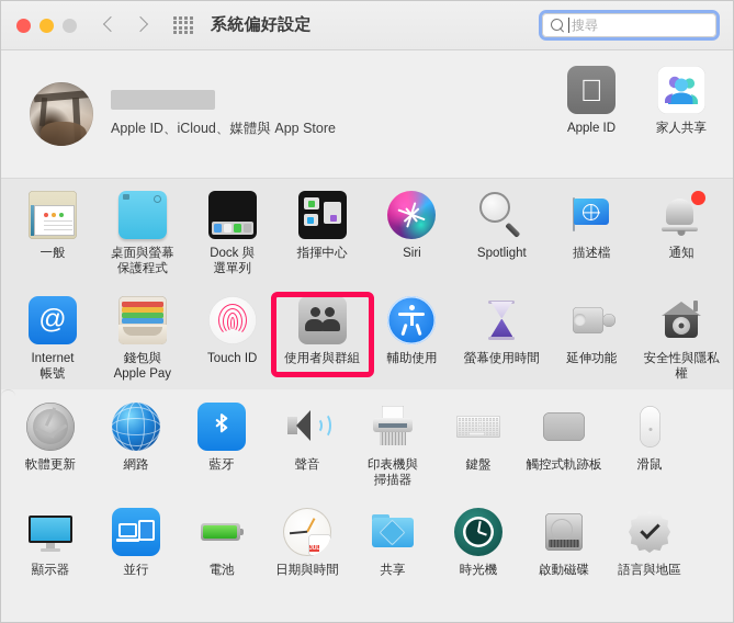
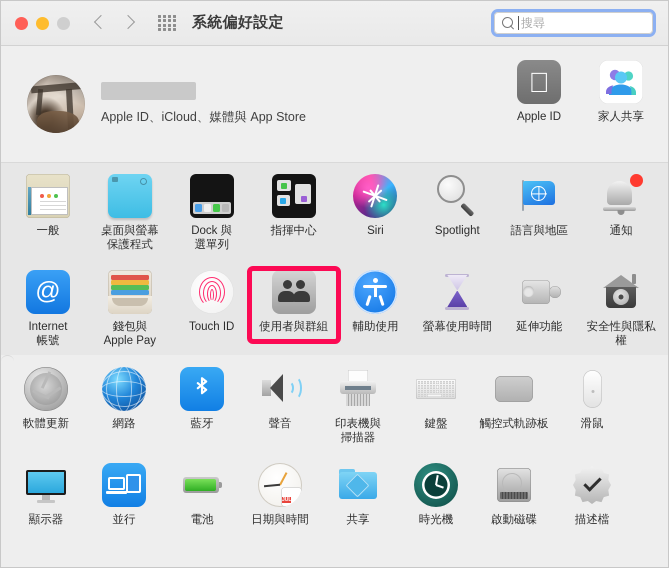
  系統偏好設定
  搜尋
  Apple ID、iCloud、媒體與 App Store
  
  Apple ID
  家人共享
  一般
  桌面與螢幕
  保護程式
  Dock 與
  選單列
  指揮中心
  Siri
  Spotlight
- 描述檔
+ 語言與地區
  通知
  @
  Internet
  帳號
  錢包與
  Apple Pay
  Touch ID
  使用者與群組
  輔助使用
  螢幕使用時間
  延伸功能
  安全性與隱私權
  軟體更新
  網路
  藍牙
  聲音
  印表機與
  掃描器
  鍵盤
  觸控式軌跡板
  滑鼠
  顯示器
  並行
  電池
  日期與時間
  共享
  時光機
  啟動磁碟
- 語言與地區
+ 描述檔
